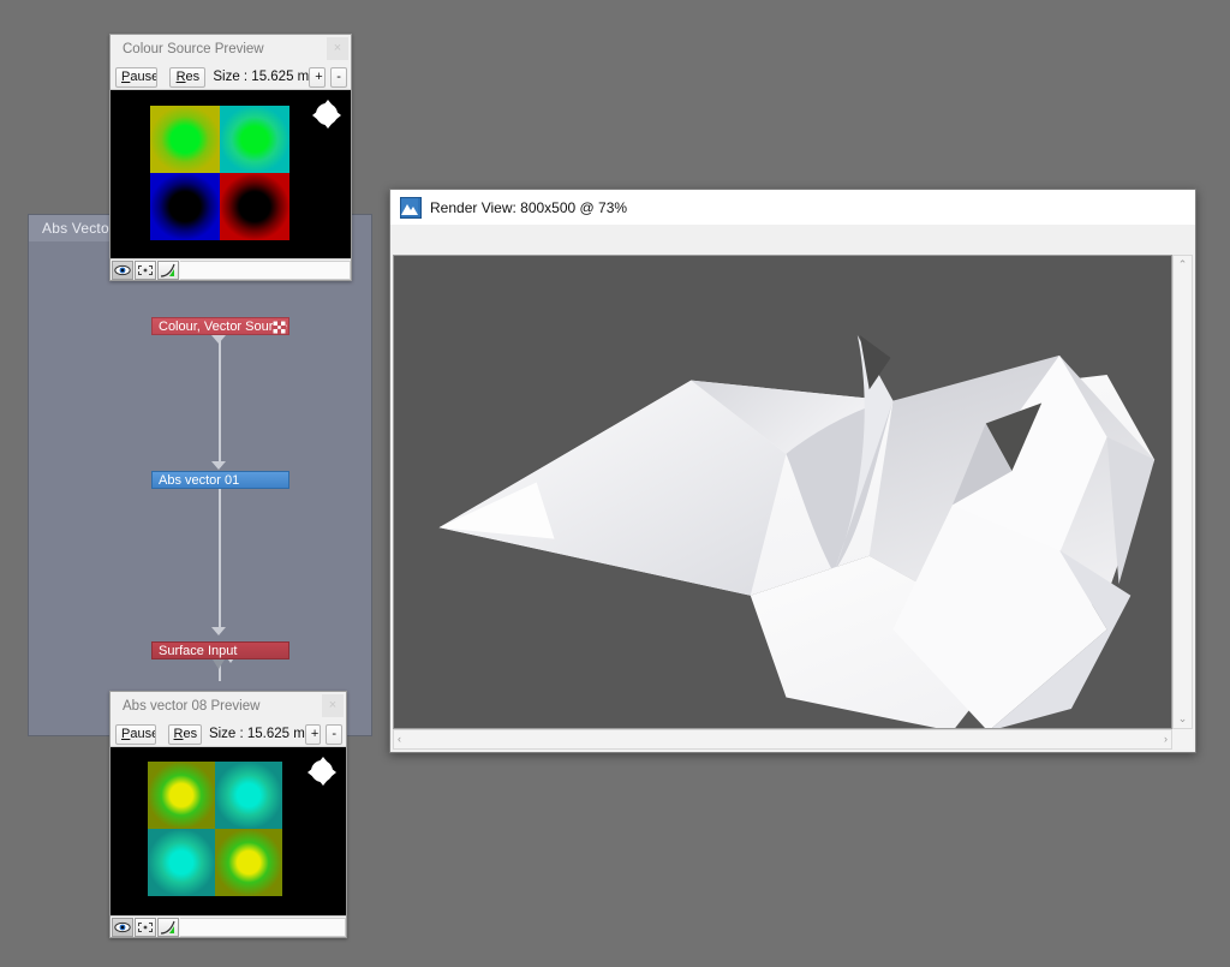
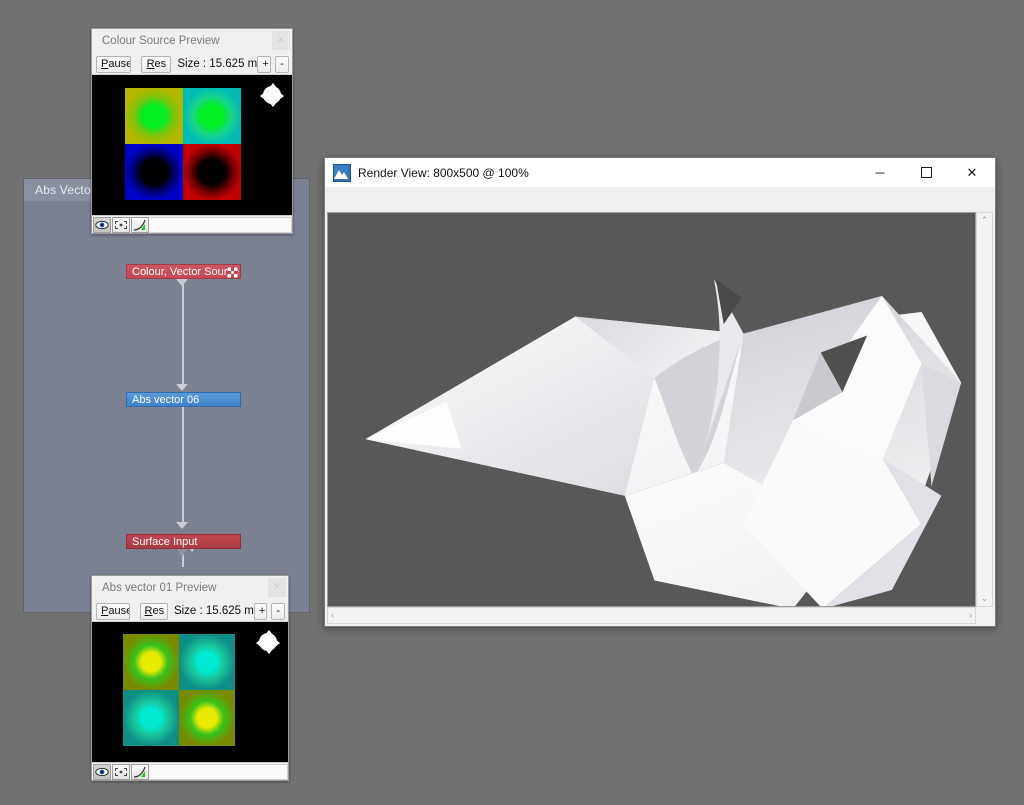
  Abs Vecto
  Colour, Vector Sour
- Abs vector 01
+ Abs vector 06
  Surface Input
  Colour Source Preview
  Pause
  Res
  Size : 15.625 m
  +
  -
- Abs vector 08 Preview
+ Abs vector 01 Preview
  Pause
  Res
  Size : 15.625 m
  +
  -
- Render View: 800x500 @ 73%
+ Render View: 800x500 @ 100%
+ ─
+ ✕
  ⌃
  ⌄
  ‹
  ›
